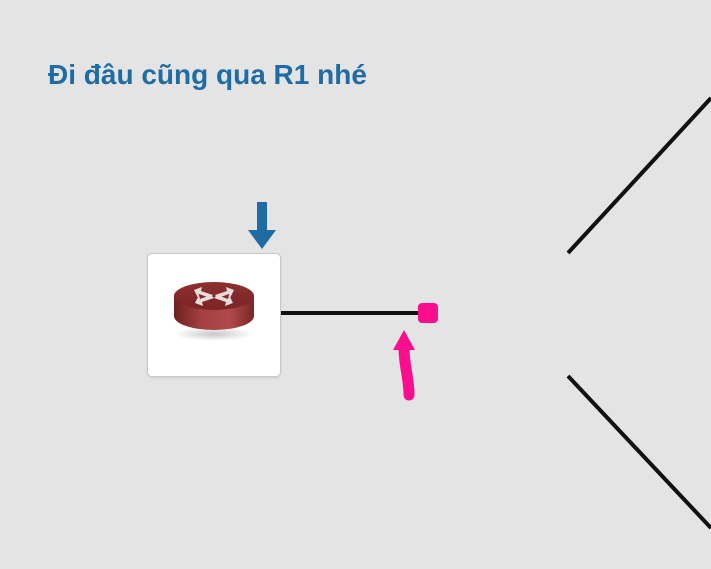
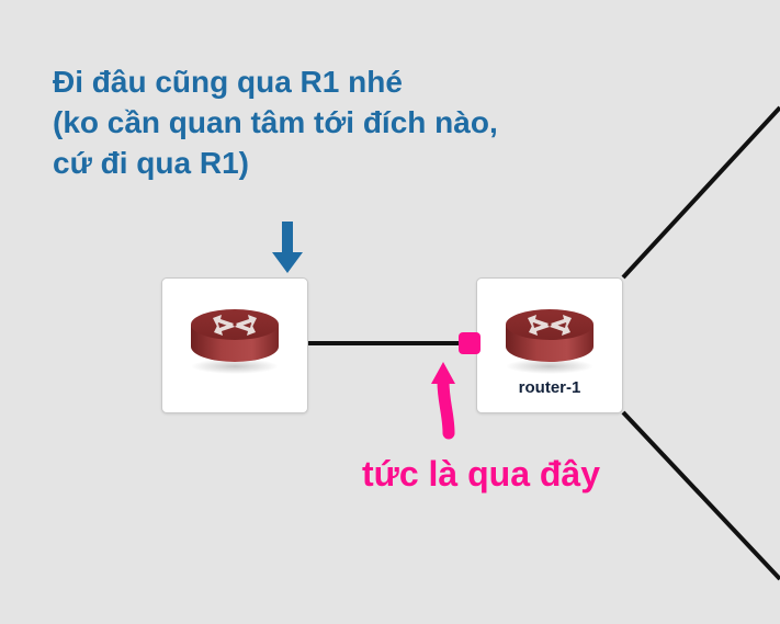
  Đi đâu cũng qua R1 nhé
+ (ko cần quan tâm tới đích nào,
+ cứ đi qua R1)
+ router-1
+ tức là qua đây
